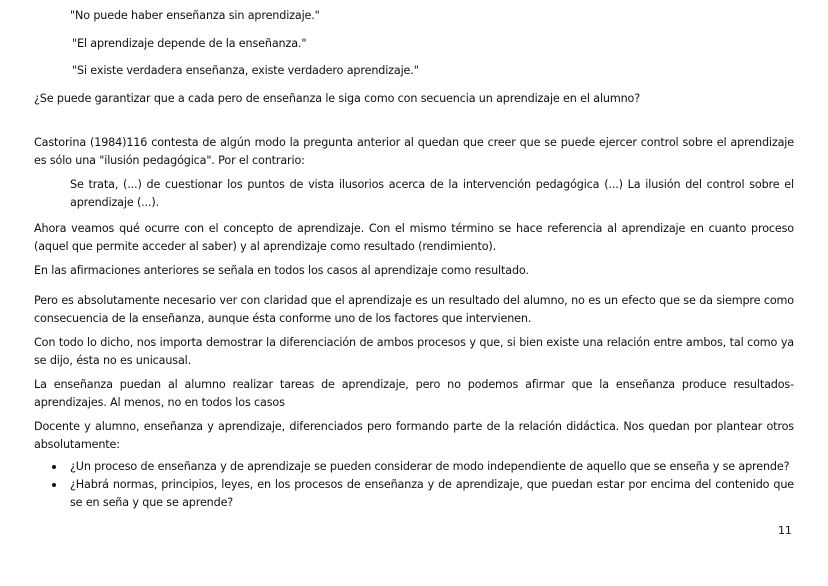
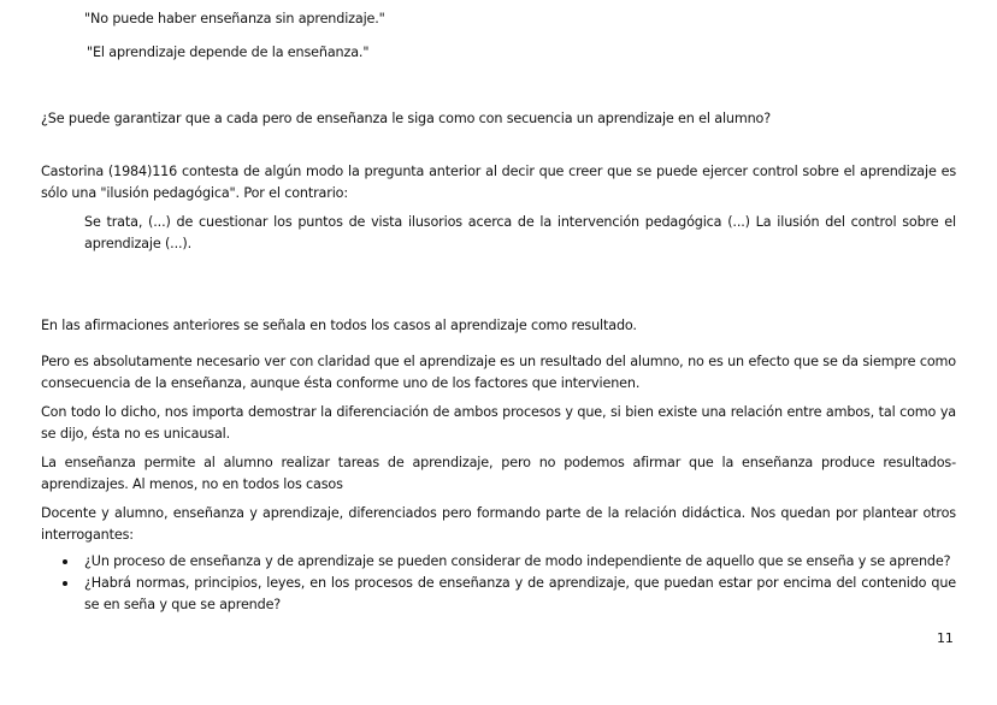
  "No puede haber enseñanza sin aprendizaje."
  "El aprendizaje depende de la enseñanza."
- "Si existe verdadera enseñanza, existe verdadero aprendizaje."
  ¿Se puede garantizar que a cada pero de enseñanza le siga como con secuencia un aprendizaje en el alumno?
- Castorina (1984)116 contesta de algún modo la pregunta anterior al quedan que creer que se puede ejercer control sobre el aprendizaje es sólo una "ilusión pedagógica". Por el contrario:
+ Castorina (1984)116 contesta de algún modo la pregunta anterior al decir que creer que se puede ejercer control sobre el aprendizaje es sólo una "ilusión pedagógica". Por el contrario:
  Se trata, (...) de cuestionar los puntos de vista ilusorios acerca de la intervención pedagógica (...) La ilusión del control sobre el aprendizaje (...).
- Ahora veamos qué ocurre con el concepto de aprendizaje. Con el mismo término se hace referencia al aprendizaje en cuanto proceso (aquel que permite acceder al saber) y al aprendizaje como resultado (rendimiento).
  En las afirmaciones anteriores se señala en todos los casos al aprendizaje como resultado.
  Pero es absolutamente necesario ver con claridad que el aprendizaje es un resultado del alumno, no es un efecto que se da siempre como consecuencia de la enseñanza, aunque ésta conforme uno de los factores que intervienen.
  Con todo lo dicho, nos importa demostrar la diferenciación de ambos procesos y que, si bien existe una relación entre ambos, tal como ya se dijo, ésta no es unicausal.
- La enseñanza puedan al alumno realizar tareas de aprendizaje, pero no podemos afirmar que la enseñanza produce resultados-aprendizajes. Al menos, no en todos los casos
+ La enseñanza permite al alumno realizar tareas de aprendizaje, pero no podemos afirmar que la enseñanza produce resultados-aprendizajes. Al menos, no en todos los casos
- Docente y alumno, enseñanza y aprendizaje, diferenciados pero formando parte de la relación didáctica. Nos quedan por plantear otros absolutamente:
+ Docente y alumno, enseñanza y aprendizaje, diferenciados pero formando parte de la relación didáctica. Nos quedan por plantear otros interrogantes:
  ¿Un proceso de enseñanza y de aprendizaje se pueden considerar de modo independiente de aquello que se enseña y se aprende?
  ¿Habrá normas, principios, leyes, en los procesos de enseñanza y de aprendizaje, que puedan estar por encima del contenido que se en seña y que se aprende?
  11
